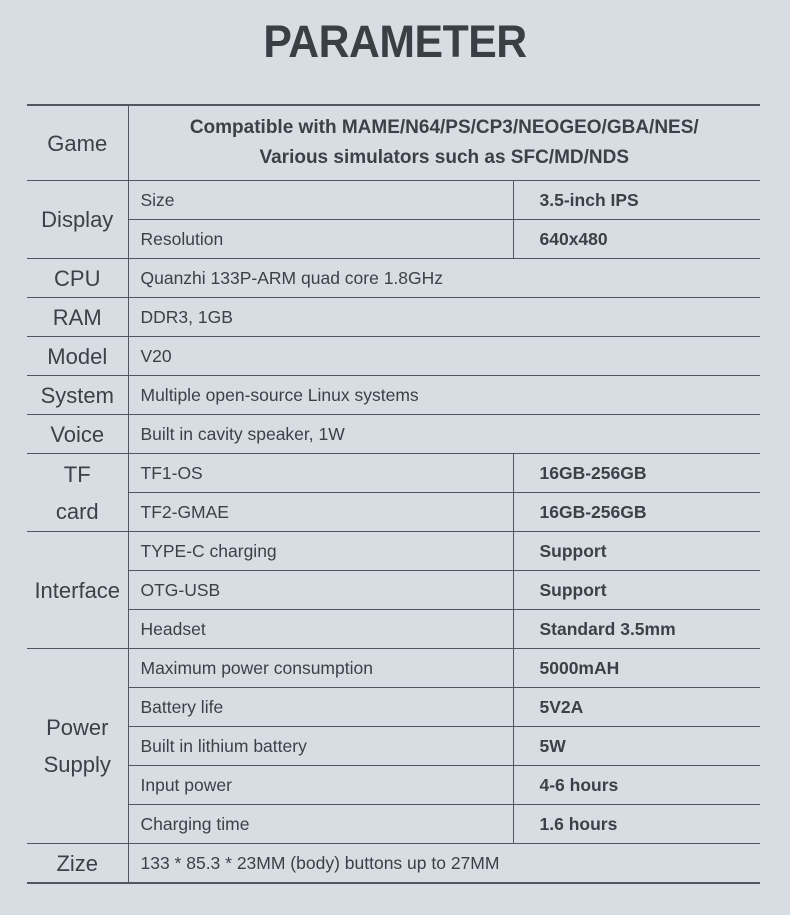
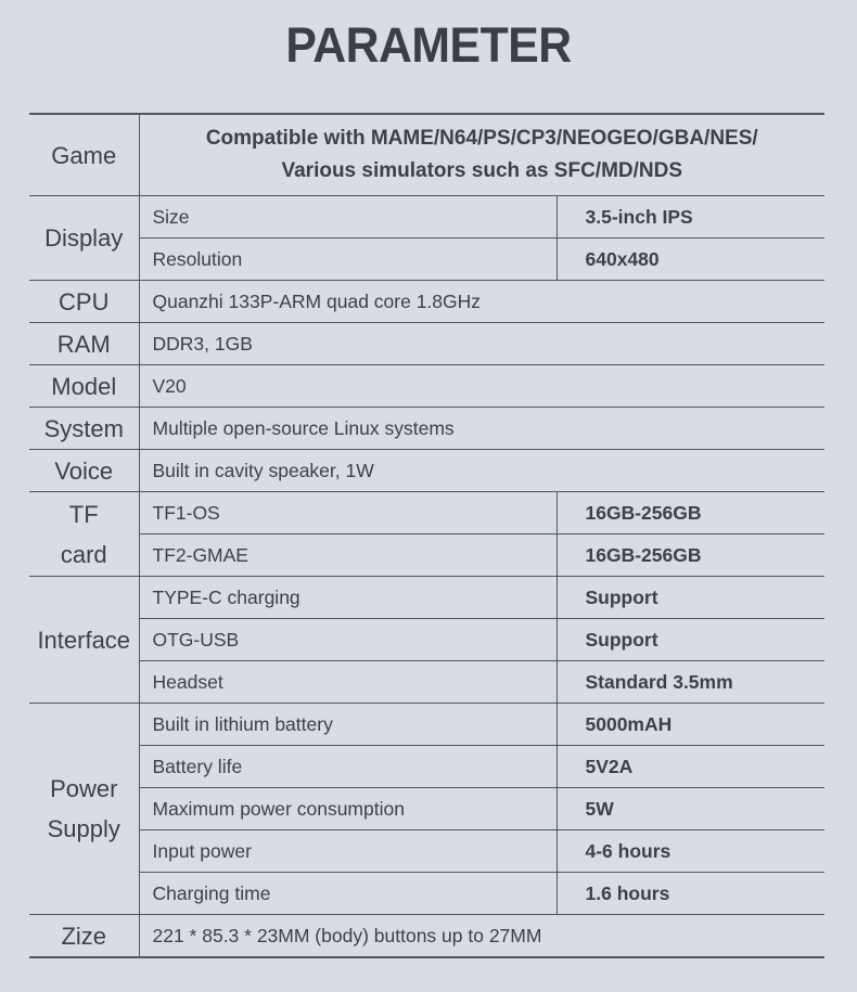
  PARAMETER
  Game	Compatible with MAME/N64/PS/CP3/NEOGEO/GBA/NES/ Various simulators such as SFC/MD/NDS
  Display	Size	3.5-inch IPS
  Resolution	640x480
  CPU	Quanzhi 133P-ARM quad core 1.8GHz
  RAM	DDR3, 1GB
  Model	V20
  System	Multiple open-source Linux systems
  Voice	Built in cavity speaker, 1W
  TF card	TF1-OS	16GB-256GB
  TF2-GMAE	16GB-256GB
  Interface	TYPE-C charging	Support
  OTG-USB	Support
  Headset	Standard 3.5mm
- Power Supply	Maximum power consumption	5000mAH
+ Power Supply	Built in lithium battery	5000mAH
  Battery life	5V2A
- Built in lithium battery	5W
+ Maximum power consumption	5W
  Input power	4-6 hours
  Charging time	1.6 hours
- Zize	133 * 85.3 * 23MM (body) buttons up to 27MM
+ Zize	221 * 85.3 * 23MM (body) buttons up to 27MM
